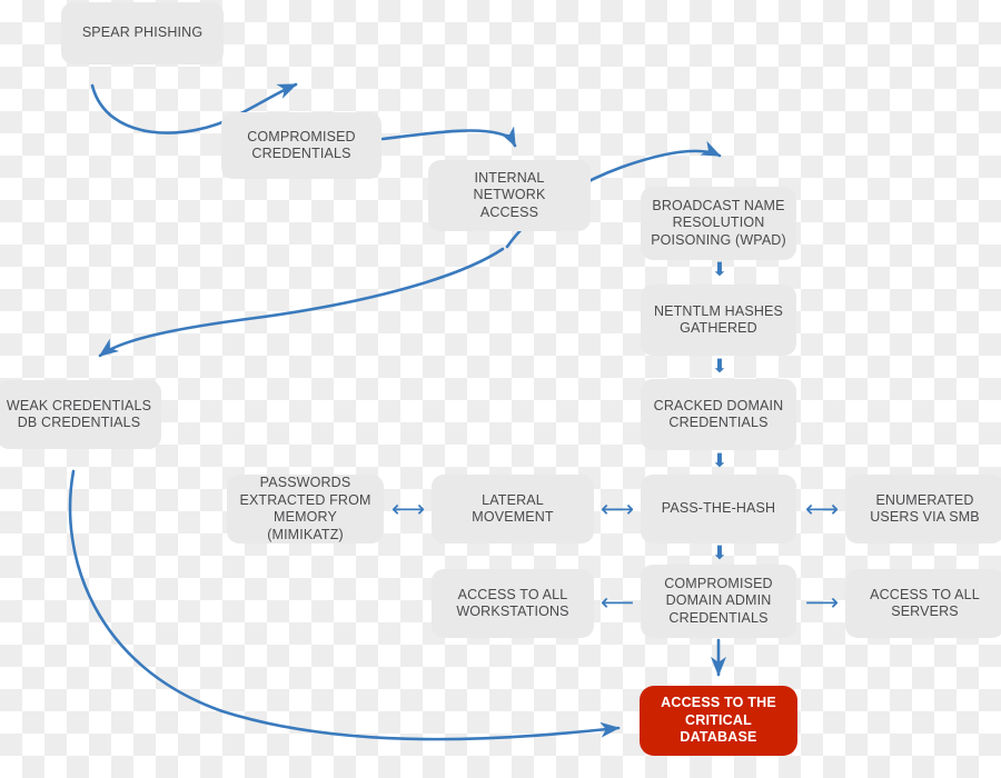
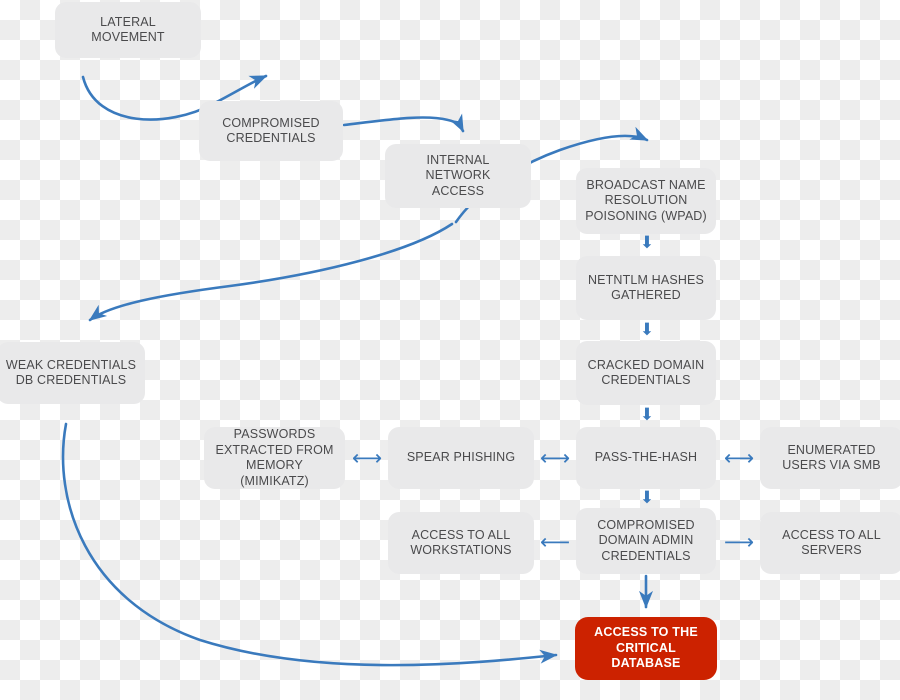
- SPEAR PHISHING
+ LATERAL MOVEMENT
  COMPROMISED
  CREDENTIALS
  INTERNAL NETWORK
  ACCESS
  BROADCAST NAME
  RESOLUTION
  POISONING (WPAD)
  NETNTLM HASHES
  GATHERED
  CRACKED DOMAIN
  CREDENTIALS
  WEAK CREDENTIALS
  DB CREDENTIALS
  PASSWORDS
  EXTRACTED FROM
  MEMORY (MIMIKATZ)
- LATERAL MOVEMENT
+ SPEAR PHISHING
  PASS-THE-HASH
  ENUMERATED
  USERS VIA SMB
  ACCESS TO ALL
  WORKSTATIONS
  COMPROMISED
  DOMAIN ADMIN
  CREDENTIALS
  ACCESS TO ALL
  SERVERS
  ACCESS TO THE
  CRITICAL DATABASE
  ⬇
  ⬇
  ⬇
  ⬇
  ⟷
  ⟷
  ⟷
  ⟵
  ⟶
